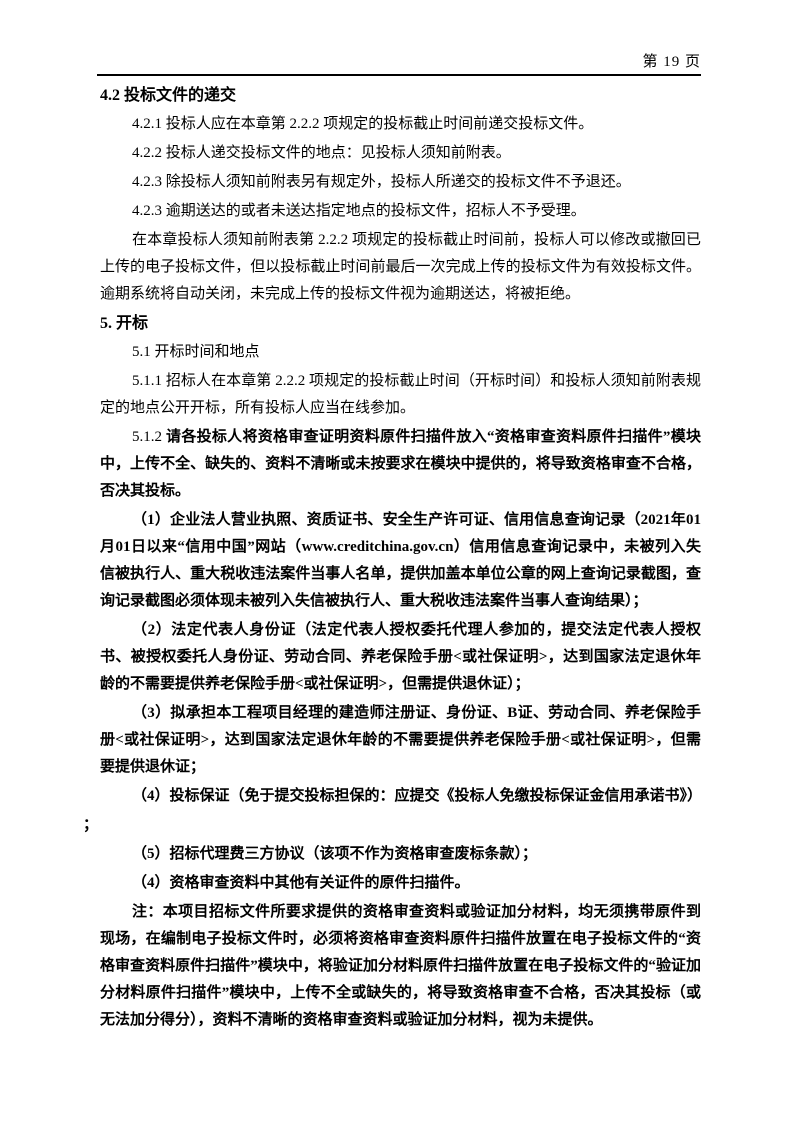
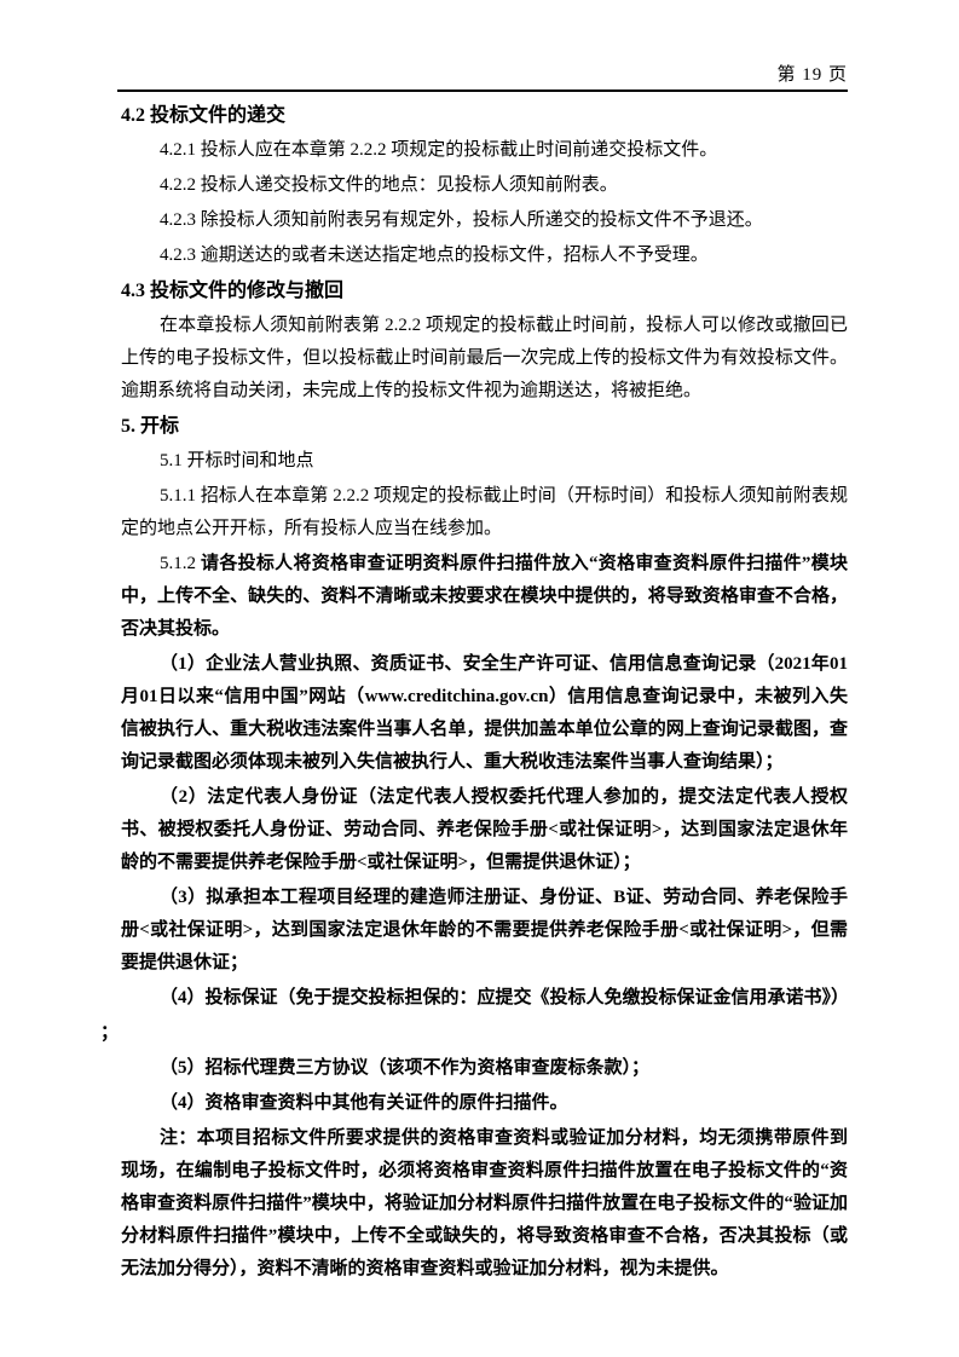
  第 19 页
  4.2 投标文件的递交
  4.2.1 投标人应在本章第 2.2.2 项规定的投标截止时间前递交投标文件。
  4.2.2 投标人递交投标文件的地点：见投标人须知前附表。
  4.2.3 除投标人须知前附表另有规定外，投标人所递交的投标文件不予退还。
  4.2.3 逾期送达的或者未送达指定地点的投标文件，招标人不予受理。
+ 4.3 投标文件的修改与撤回
  在本章投标人须知前附表第 2.2.2 项规定的投标截止时间前，投标人可以修改或撤回已上传的电子投标文件，但以投标截止时间前最后一次完成上传的投标文件为有效投标文件。逾期系统将自动关闭，未完成上传的投标文件视为逾期送达，将被拒绝。
  5. 开标
  5.1 开标时间和地点
  5.1.1 招标人在本章第 2.2.2 项规定的投标截止时间（开标时间）和投标人须知前附表规定的地点公开开标，所有投标人应当在线参加。
  5.1.2 请各投标人将资格审查证明资料原件扫描件放入“资格审查资料原件扫描件”模块中，上传不全、缺失的、资料不清晰或未按要求在模块中提供的，将导致资格审查不合格，否决其投标。
  （1）企业法人营业执照、资质证书、安全生产许可证、信用信息查询记录（2021年01月01日以来“信用中国”网站（www.creditchina.gov.cn）信用信息查询记录中，未被列入失信被执行人、重大税收违法案件当事人名单，提供加盖本单位公章的网上查询记录截图，查询记录截图必须体现未被列入失信被执行人、重大税收违法案件当事人查询结果）；
  （2）法定代表人身份证（法定代表人授权委托代理人参加的，提交法定代表人授权书、被授权委托人身份证、劳动合同、养老保险手册<或社保证明>，达到国家法定退休年龄的不需要提供养老保险手册<或社保证明>，但需提供退休证）；
  （3）拟承担本工程项目经理的建造师注册证、身份证、B证、劳动合同、养老保险手册<或社保证明>，达到国家法定退休年龄的不需要提供养老保险手册<或社保证明>，但需要提供退休证；
  （4）投标保证（免于提交投标担保的：应提交《投标人免缴投标保证金信用承诺书》）
  ；
  （5）招标代理费三方协议（该项不作为资格审查废标条款）；
  （4）资格审查资料中其他有关证件的原件扫描件。
  注：本项目招标文件所要求提供的资格审查资料或验证加分材料，均无须携带原件到现场，在编制电子投标文件时，必须将资格审查资料原件扫描件放置在电子投标文件的“资格审查资料原件扫描件”模块中，将验证加分材料原件扫描件放置在电子投标文件的“验证加分材料原件扫描件”模块中，上传不全或缺失的，将导致资格审查不合格，否决其投标（或无法加分得分），资料不清晰的资格审查资料或验证加分材料，视为未提供。
